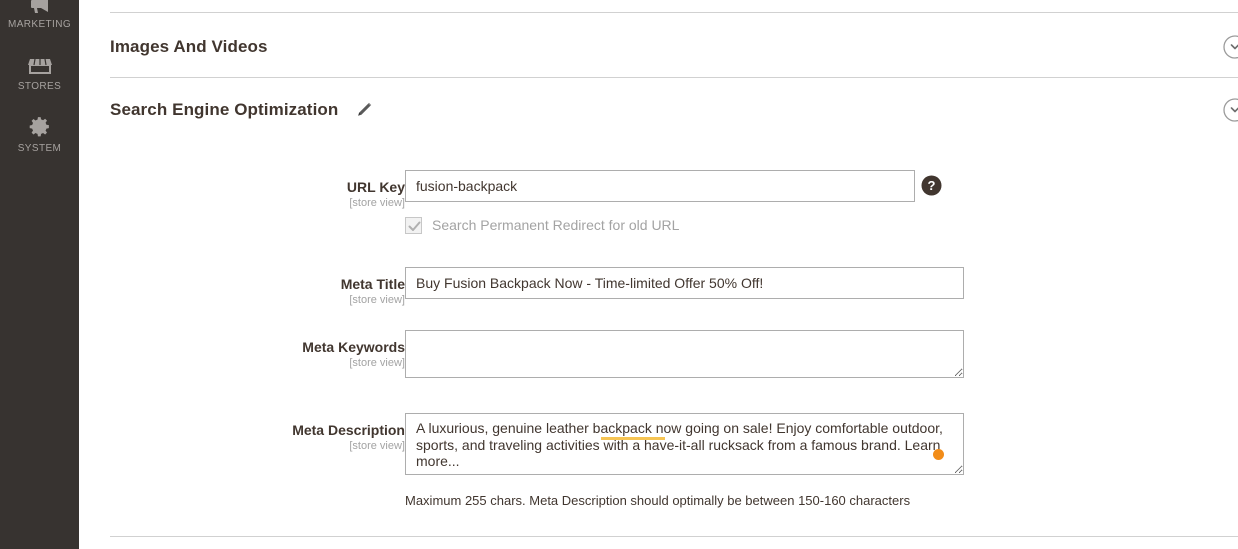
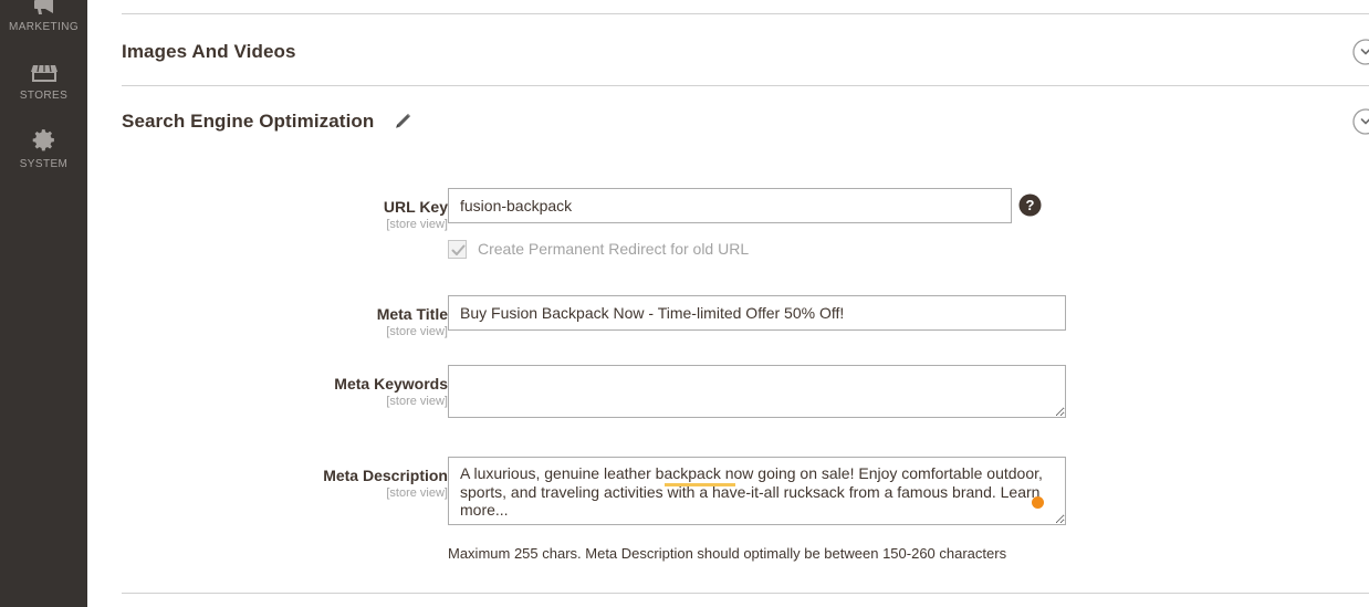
  MARKETING
  STORES
  SYSTEM
  Images And Videos
  Search Engine Optimization
  URL Key
  [store view]
  fusion-backpack
  ?
- Search Permanent Redirect for old URL
+ Create Permanent Redirect for old URL
  Meta Title
  [store view]
  Buy Fusion Backpack Now - Time-limited Offer 50% Off!
  Meta Keywords
  [store view]
  Meta Description
  [store view]
- Maximum 255 chars. Meta Description should optimally be between 150-160 characters
+ Maximum 255 chars. Meta Description should optimally be between 150-260 characters
